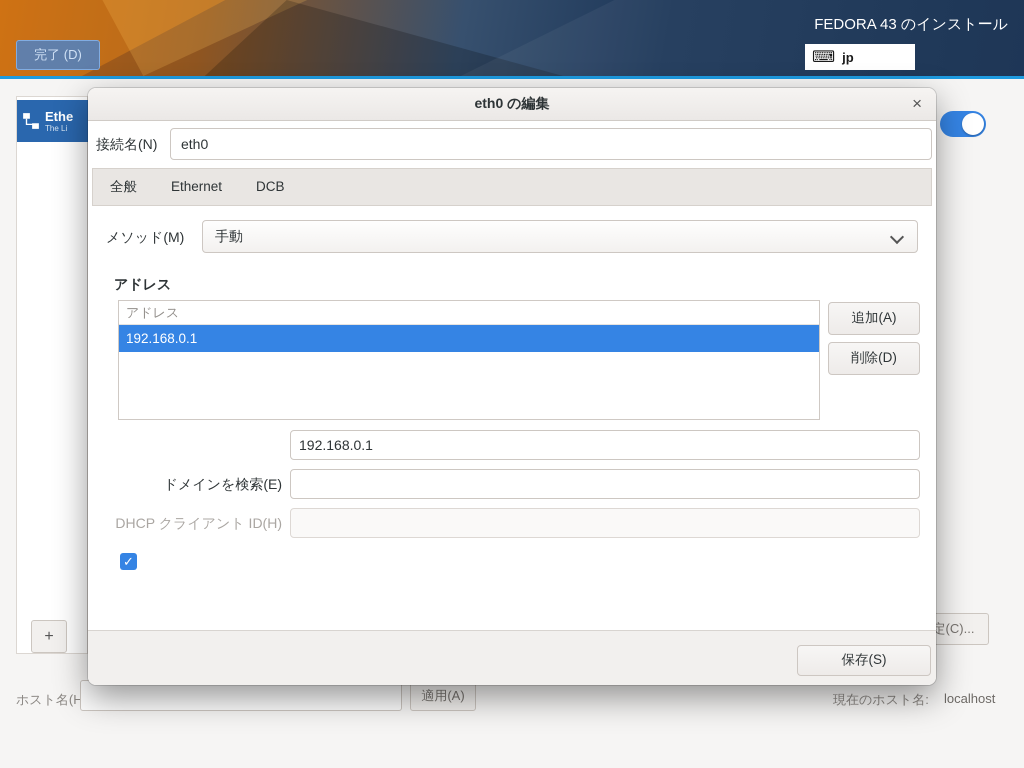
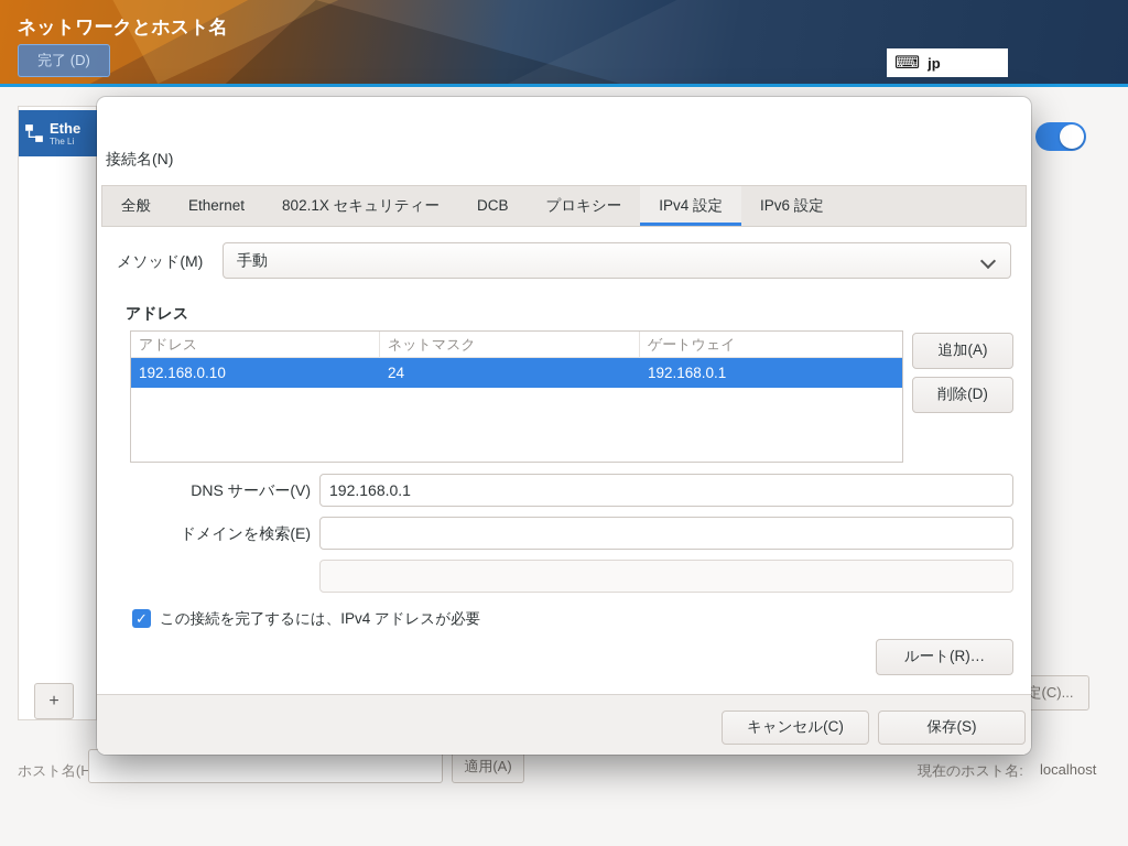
+ ネットワークとホスト名
  完了 (D)
- FEDORA 43 のインストール
  ⌨
  jp
  Ethe
  The Li
  +
  定(C)...
  ホスト名(H
  適用(A)
  現在のホスト名:
  localhost
- eth0 の編集
- ×
  接続名(N)
- eth0
  全般
  Ethernet
+ 802.1X セキュリティー
  DCB
+ プロキシー
+ IPv4 設定
+ IPv6 設定
  メソッド(M)
  手動
  アドレス
  アドレス
+ ネットマスク
+ ゲートウェイ
+ 192.168.0.10
+ 24
  192.168.0.1
  追加(A)
  削除(D)
+ DNS サーバー(V)
  192.168.0.1
  ドメインを検索(E)
- DHCP クライアント ID(H)
  ✓
+ この接続を完了するには、IPv4 アドレスが必要
+ ルート(R)…
+ キャンセル(C)
  保存(S)
